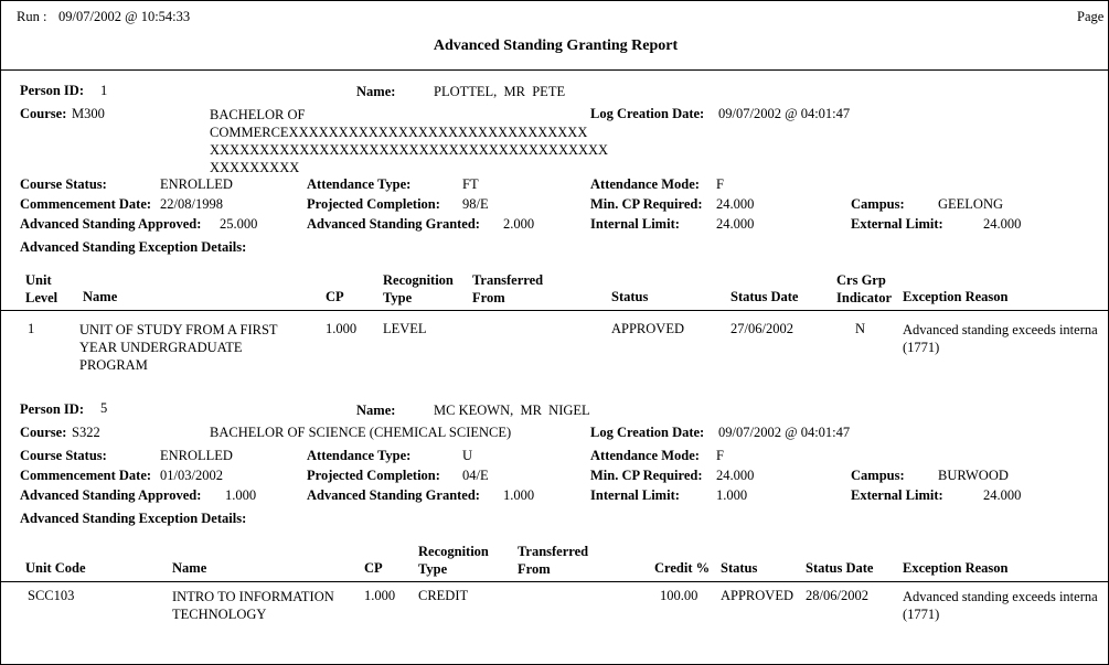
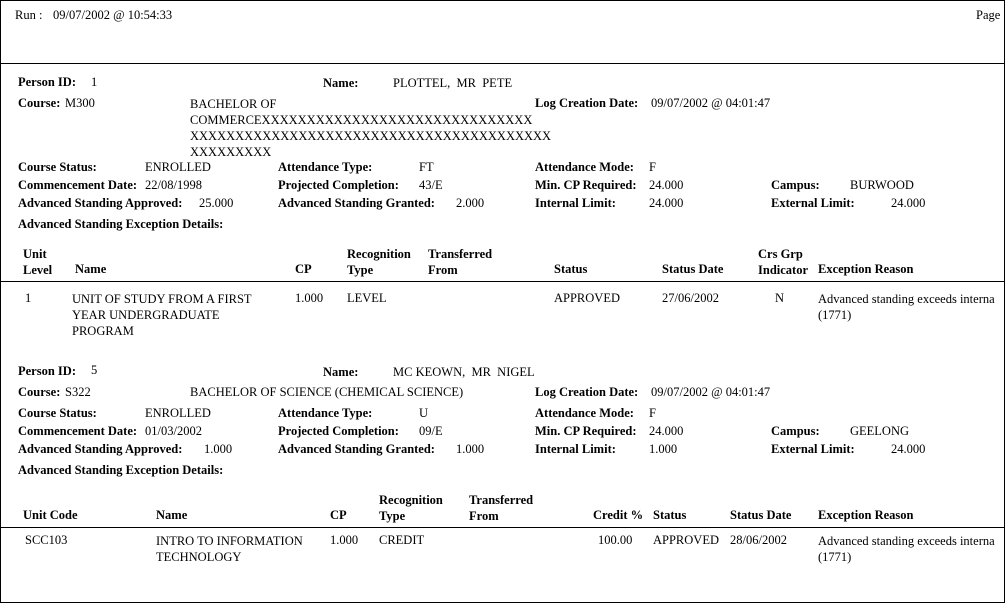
  Run :
  09/07/2002 @ 10:54:33
  Page
- Advanced Standing Granting Report
  Person ID:
  1
  Name:
  PLOTTEL, MR PETE
  Course:
  M300
  BACHELOR OF
  COMMERCEXXXXXXXXXXXXXXXXXXXXXXXXXXXXXX
  XXXXXXXXXXXXXXXXXXXXXXXXXXXXXXXXXXXXXXXX
  XXXXXXXXX
  Log Creation Date:
  09/07/2002 @ 04:01:47
  Course Status:
  ENROLLED
  Attendance Type:
  FT
  Attendance Mode:
  F
  Commencement Date:
  22/08/1998
  Projected Completion:
- 98/E
+ 43/E
  Min. CP Required:
  24.000
  Campus:
- GEELONG
+ BURWOOD
  Advanced Standing Approved:
  25.000
  Advanced Standing Granted:
  2.000
  Internal Limit:
  24.000
  External Limit:
  24.000
  Advanced Standing Exception Details:
  Unit
  Level
  Name
  CP
  Recognition
  Type
  Transferred
  From
  Status
  Status Date
  Crs Grp
  Indicator
  Exception Reason
  1
  UNIT OF STUDY FROM A FIRST
  YEAR UNDERGRADUATE
  PROGRAM
  1.000
  LEVEL
  APPROVED
  27/06/2002
  N
  Advanced standing exceeds interna
  (1771)
  Person ID:
  5
  Name:
  MC KEOWN, MR NIGEL
  Course:
  S322
  BACHELOR OF SCIENCE (CHEMICAL SCIENCE)
  Log Creation Date:
  09/07/2002 @ 04:01:47
  Course Status:
  ENROLLED
  Attendance Type:
  U
  Attendance Mode:
  F
  Commencement Date:
  01/03/2002
  Projected Completion:
- 04/E
+ 09/E
  Min. CP Required:
  24.000
  Campus:
- BURWOOD
+ GEELONG
  Advanced Standing Approved:
  1.000
  Advanced Standing Granted:
  1.000
  Internal Limit:
  1.000
  External Limit:
  24.000
  Advanced Standing Exception Details:
  Unit Code
  Name
  CP
  Recognition
  Type
  Transferred
  From
  Credit %
  Status
  Status Date
  Exception Reason
  SCC103
  INTRO TO INFORMATION
  TECHNOLOGY
  1.000
  CREDIT
  100.00
  APPROVED
  28/06/2002
  Advanced standing exceeds interna
  (1771)
